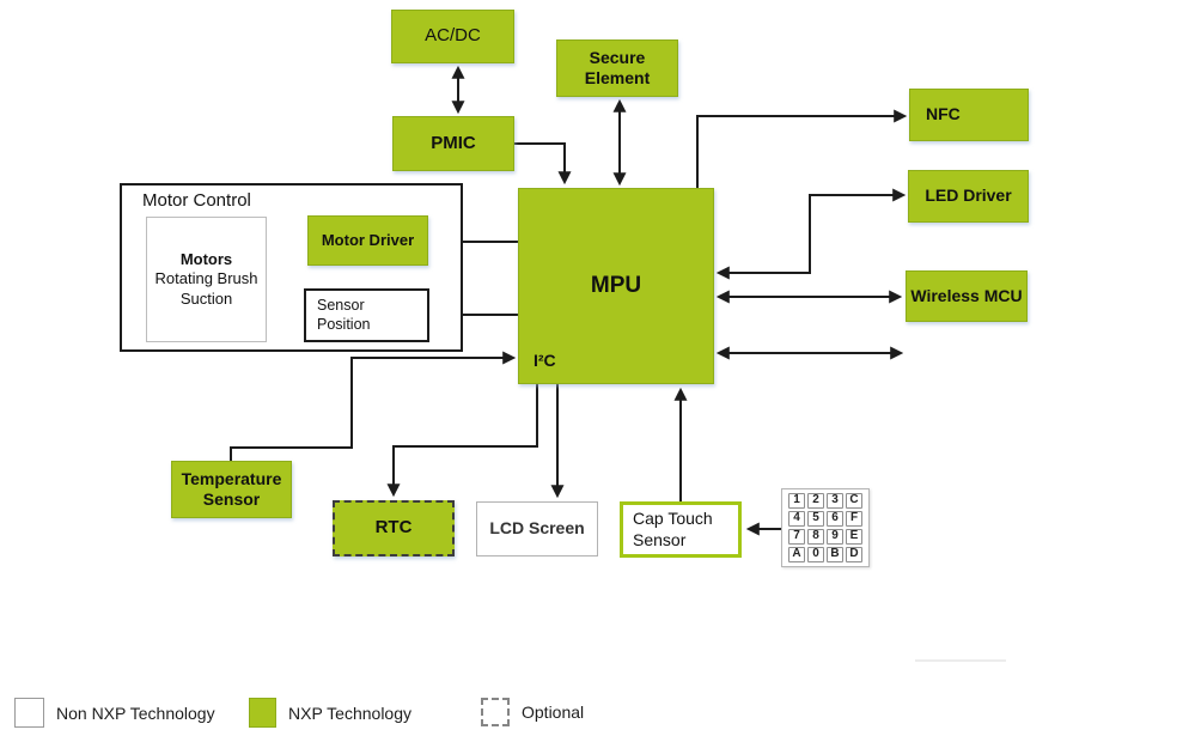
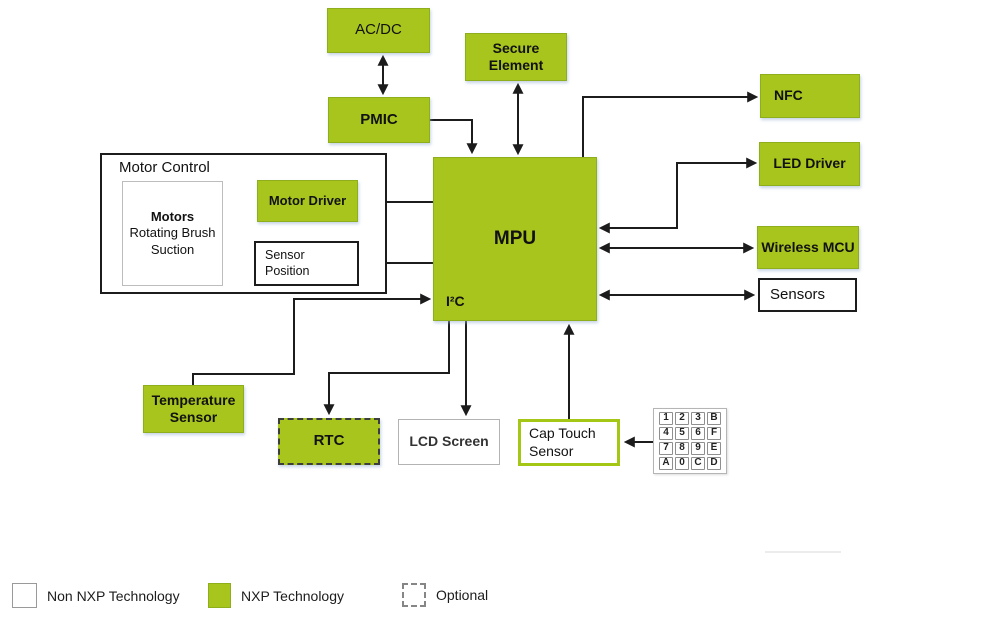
  AC/DC
  Secure
  Element
  PMIC
  MPU
  I²C
  Motor Control
  Motors
  Rotating Brush
  Suction
  Motor Driver
  Sensor
  Position
  NFC
  LED Driver
  Wireless MCU
+ Sensors
  Temperature
  Sensor
  RTC
  LCD Screen
  Cap Touch
  Sensor
  1
  2
  3
- C
+ B
  4
  5
  6
  F
  7
  8
  9
  E
  A
  0
- B
+ C
  D
  Non NXP Technology
  NXP Technology
  Optional
